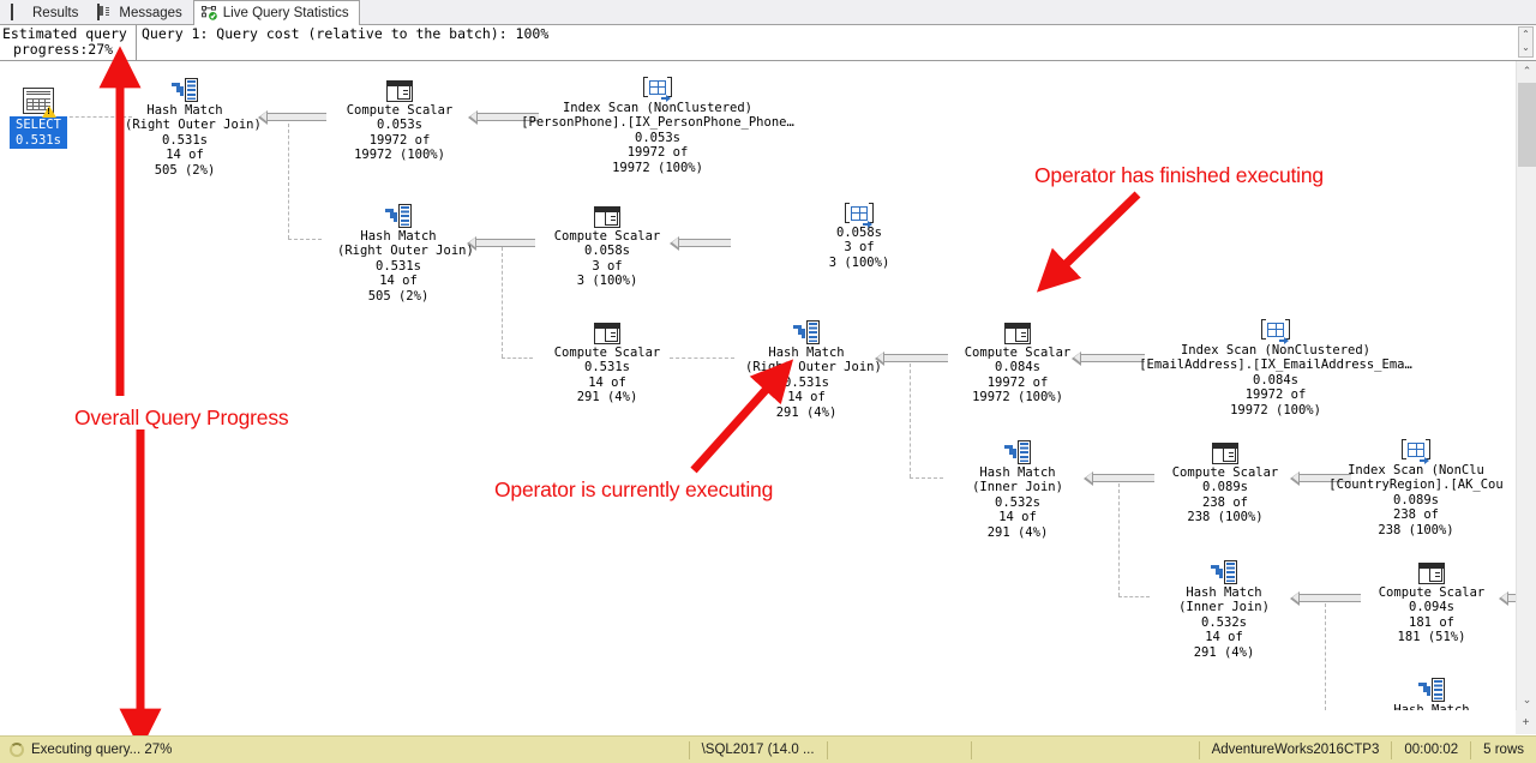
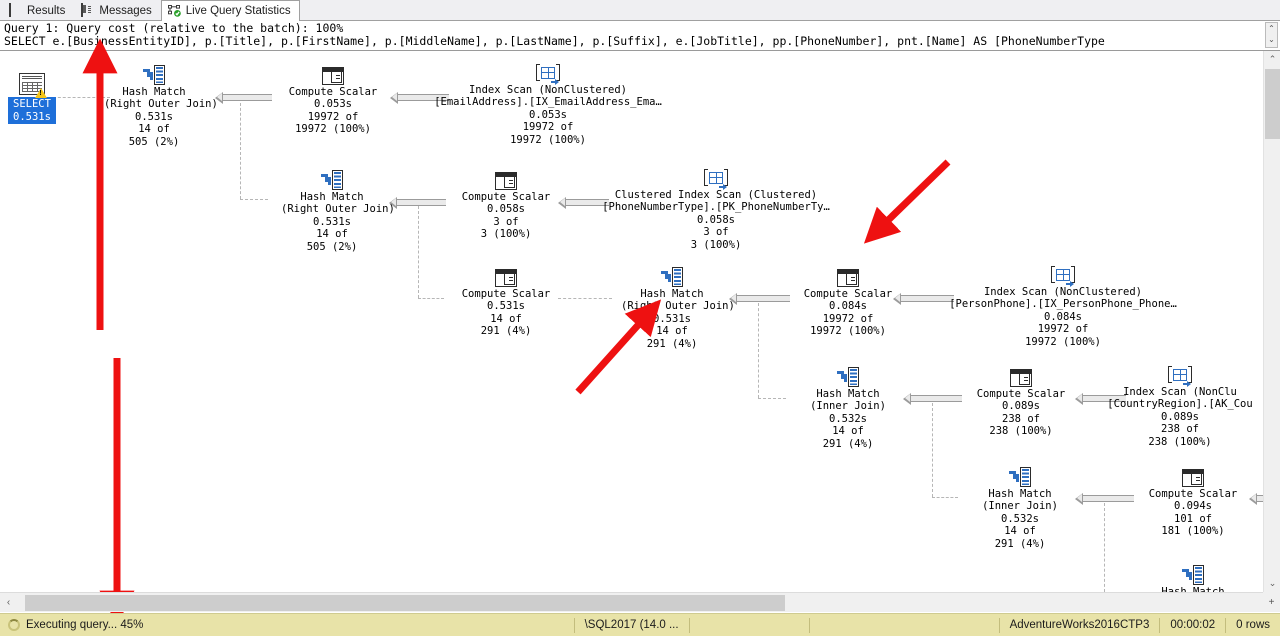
  Results
  Messages
  Live Query Statistics
- Estimated query
- progress:27%
  Query 1: Query cost (relative to the batch): 100%
+ SELECT e.[BusinessEntityID], p.[Title], p.[FirstName], p.[MiddleName], p.[LastName], p.[Suffix], e.[JobTitle], pp.[PhoneNumber], pnt.[Name] AS [PhoneNumberType
  ⌃
  ⌄
  SELECT
  0.531s
  Hash Match
  (Right Outer Join)
  0.531s
  14 of
  505 (2%)
  Compute Scalar
  0.053s
  19972 of
  19972 (100%)
  Index Scan (NonClustered)
- [PersonPhone].[IX_PersonPhone_Phone…
+ [EmailAddress].[IX_EmailAddress_Ema…
  0.053s
  19972 of
  19972 (100%)
  Hash Match
  (Right Outer Join)
  0.531s
  14 of
  505 (2%)
  Compute Scalar
  0.058s
  3 of
  3 (100%)
+ Clustered Index Scan (Clustered)
+ [PhoneNumberType].[PK_PhoneNumberTy…
  0.058s
  3 of
  3 (100%)
  Compute Scalar
  0.531s
  14 of
  291 (4%)
  Hash Match
  (Right Outer Join)
  0.531s
  14 of
  291 (4%)
  Compute Scalar
  0.084s
  19972 of
  19972 (100%)
  Index Scan (NonClustered)
- [EmailAddress].[IX_EmailAddress_Ema…
+ [PersonPhone].[IX_PersonPhone_Phone…
  0.084s
  19972 of
  19972 (100%)
  Hash Match
  (Inner Join)
  0.532s
  14 of
  291 (4%)
  Compute Scalar
  0.089s
  238 of
  238 (100%)
  Index Scan (NonClu
  [CountryRegion].[AK_Cou
  0.089s
  238 of
  238 (100%)
  Hash Match
  (Inner Join)
  0.532s
  14 of
  291 (4%)
  Compute Scalar
  0.094s
- 181 of
+ 101 of
- 181 (51%)
+ 181 (100%)
- Operator has finished executing
- Operator is currently executing
- Overall Query Progress
  ⌃
  ⌄
+ ‹
  +
- Executing query... 27%
+ Executing query... 45%
  \SQL2017 (14.0 ...
  AdventureWorks2016CTP3
  00:00:02
- 5 rows
+ 0 rows
